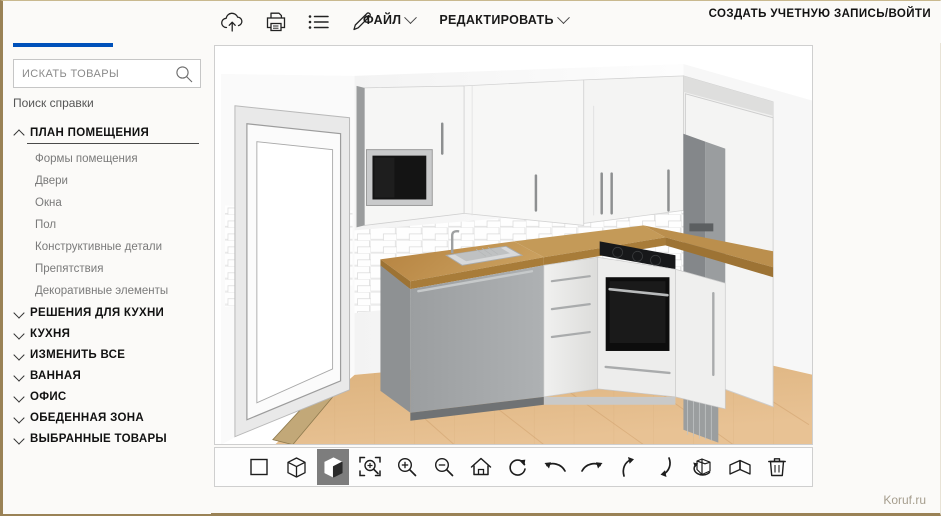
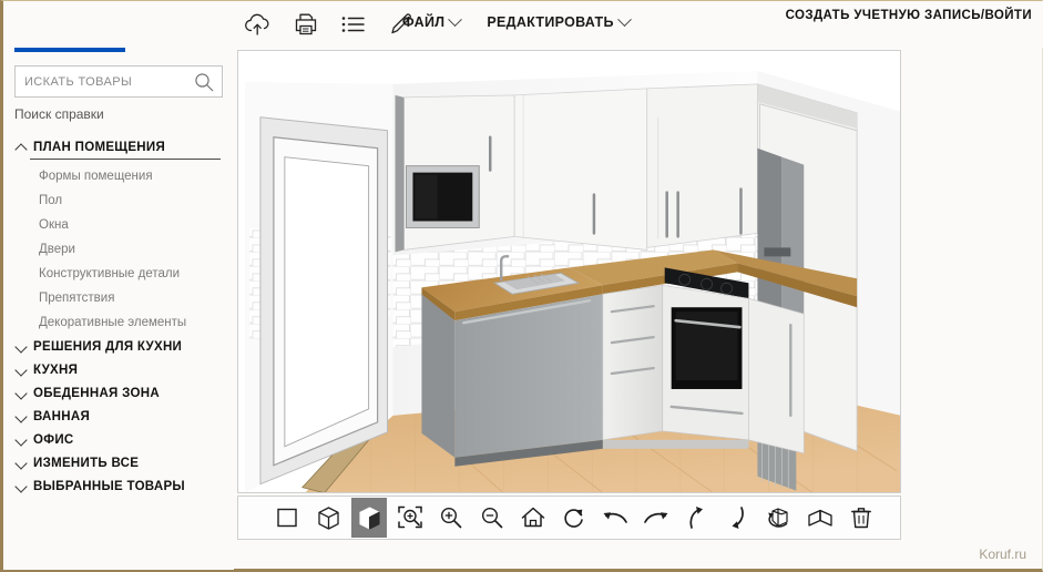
  ИСКАТЬ ТОВАРЫ
  Поиск справки
  ПЛАН ПОМЕЩЕНИЯ
  Формы помещения
- Двери
+ Пол
  Окна
- Пол
+ Двери
  Конструктивные детали
  Препятствия
  Декоративные элементы
  РЕШЕНИЯ ДЛЯ КУХНИ
  КУХНЯ
- ИЗМЕНИТЬ ВСЕ
+ ОБЕДЕННАЯ ЗОНА
  ВАННАЯ
  ОФИС
- ОБЕДЕННАЯ ЗОНА
+ ИЗМЕНИТЬ ВСЕ
  ВЫБРАННЫЕ ТОВАРЫ
  ФАЙЛ
  РЕДАКТИРОВАТЬ
  СОЗДАТЬ УЧЕТНУЮ ЗАПИСЬ/ВОЙТИ
  Koruf.ru
